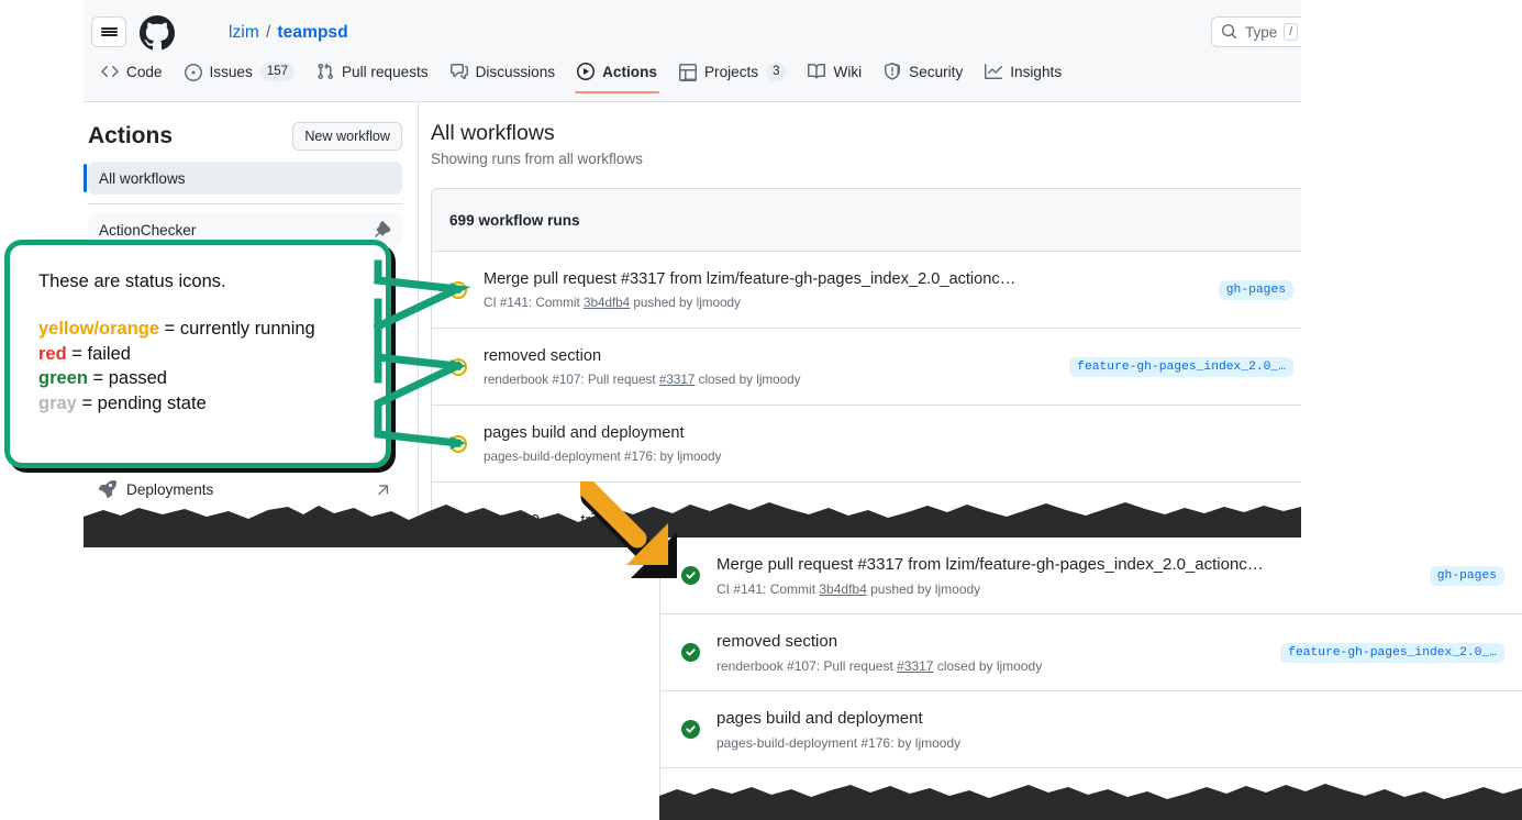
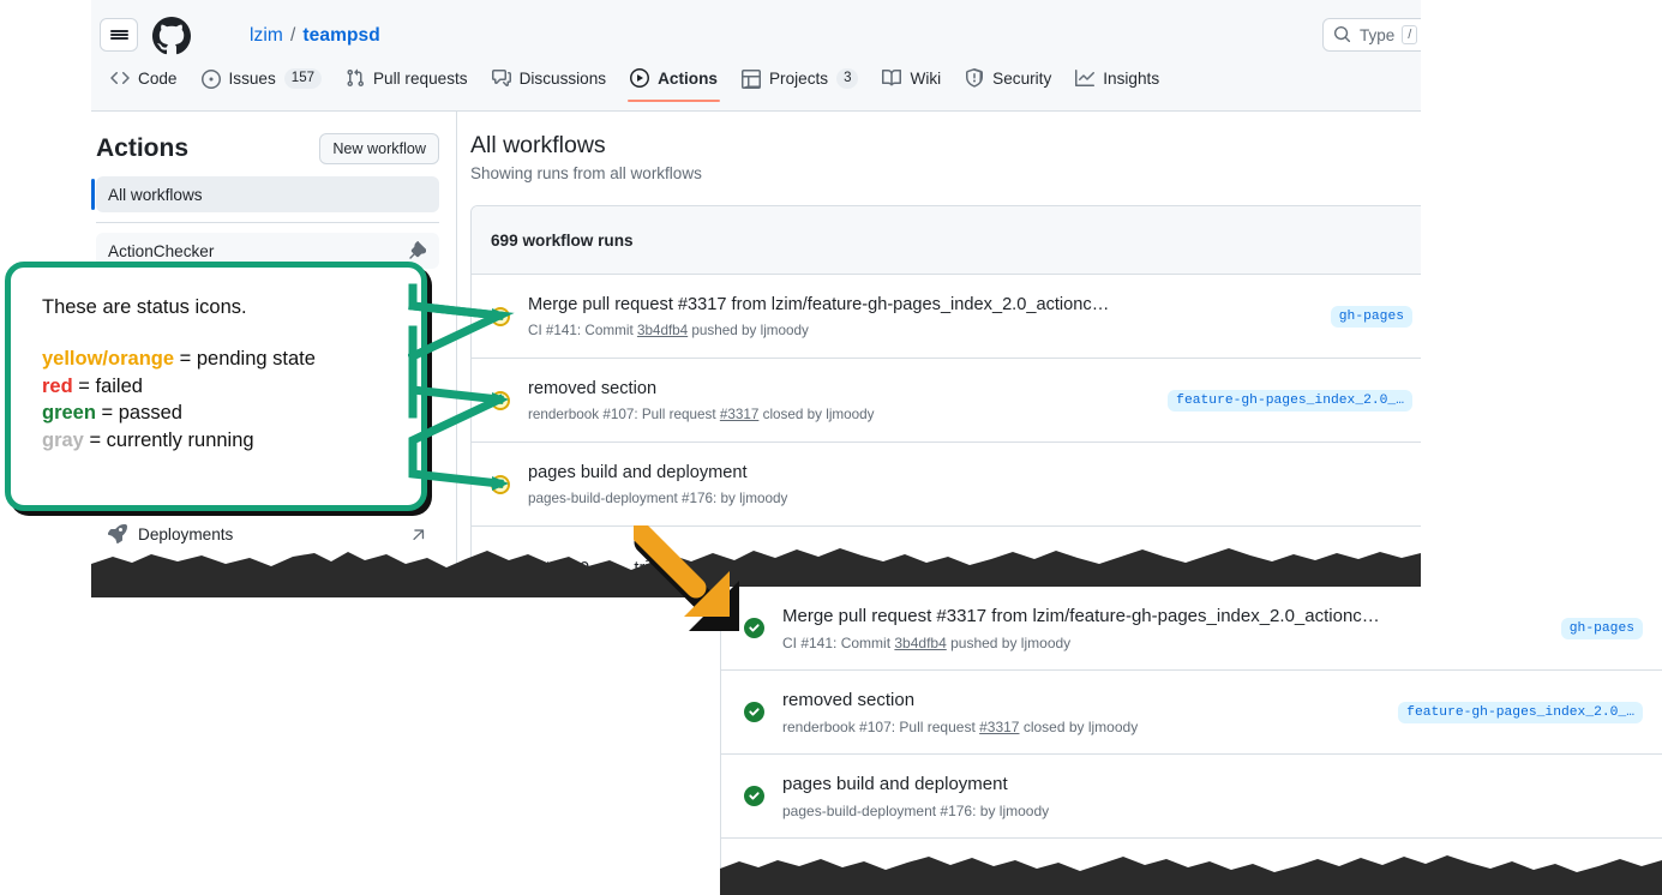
  lzim
  /
  teampsd
  Type
  /
  Code
  Issues
  157
  Pull requests
  Discussions
  Actions
  Projects
  3
  Wiki
  Security
  Insights
  Actions
  New workflow
  All workflows
  ActionChecker
  Deployments
  All workflows
  Showing runs from all workflows
  699 workflow runs
  Merge pull request #3317 from lzim/feature-gh-pages_index_2.0_actionc…
  CI #141: Commit 3b4dfb4 pushed by ljmoody
  gh-pages
  removed section
  renderbook #107: Pull request #3317 closed by ljmoody
  feature-gh-pages_index_2.0_…
  pages build and deployment
  pages-build-deployment #176: by ljmoody
  Merge pull request #3317 from lzim/feature-gh-pages_index_2.0_actionc…
  CI #141: Commit 3b4dfb4 pushed by ljmoody
  gh-pages
  removed section
  renderbook #107: Pull request #3317 closed by ljmoody
  feature-gh-pages_index_2.0_…
  pages build and deployment
  pages-build-deployment #176: by ljmoody
  These are status icons.
- yellow/orange = currently running
+ yellow/orange = pending state
  red = failed
  green = passed
- gray = pending state
+ gray = currently running
